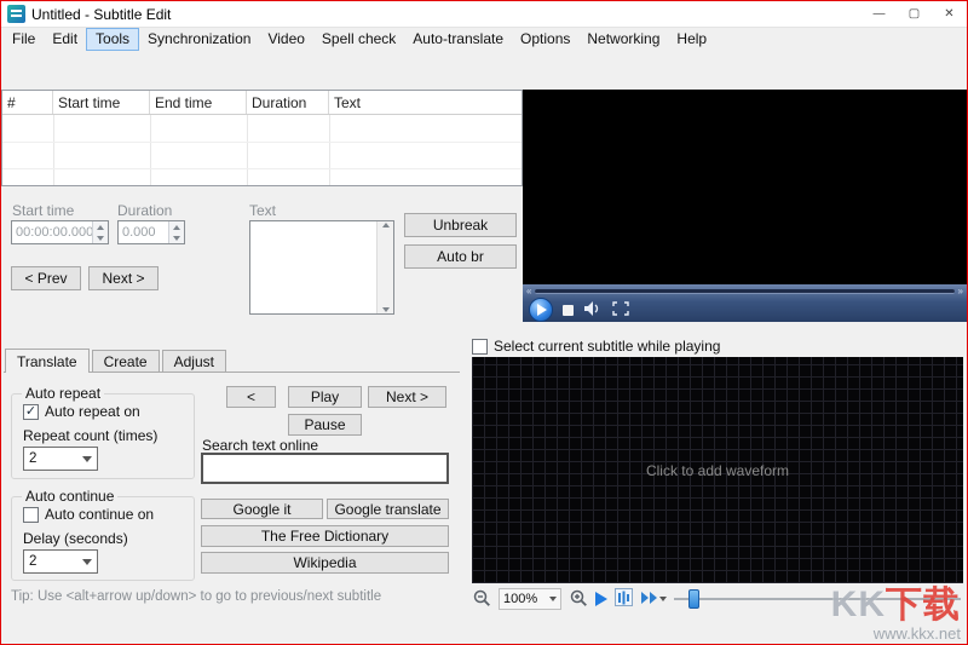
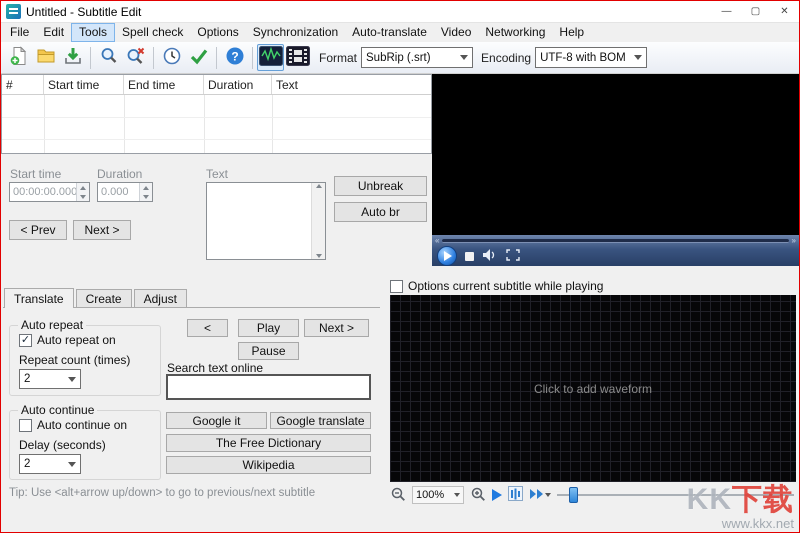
  Untitled - Subtitle Edit
  —
  ▢
  ✕
  File
  Edit
  Tools
- Synchronization
+ Spell check
- Video
+ Options
- Spell check
+ Synchronization
  Auto-translate
- Options
+ Video
  Networking
  Help
+ ?
+ Format
+ SubRip (.srt)
+ Encoding
+ UTF-8 with BOM
  #
  Start time
  End time
  Duration
  Text
  Start time
  Duration
  00:00:00.000
  0.000
  < Prev
  Next >
  Text
  Unbreak
  Auto br
  «
  »
  Translate
  Create
  Adjust
  Auto repeat
  ✓
  Auto repeat on
  Repeat count (times)
  2
  Auto continue
  Auto continue on
  Delay (seconds)
  2
  <
  Play
  Next >
  Pause
  Search text online
  Google it
  Google translate
  The Free Dictionary
  Wikipedia
  Tip: Use <alt+arrow up/down> to go to previous/next subtitle
- Select current subtitle while playing
+ Options current subtitle while playing
  Click to add waveform
  100%
  KK下载
  www.kkx.net
